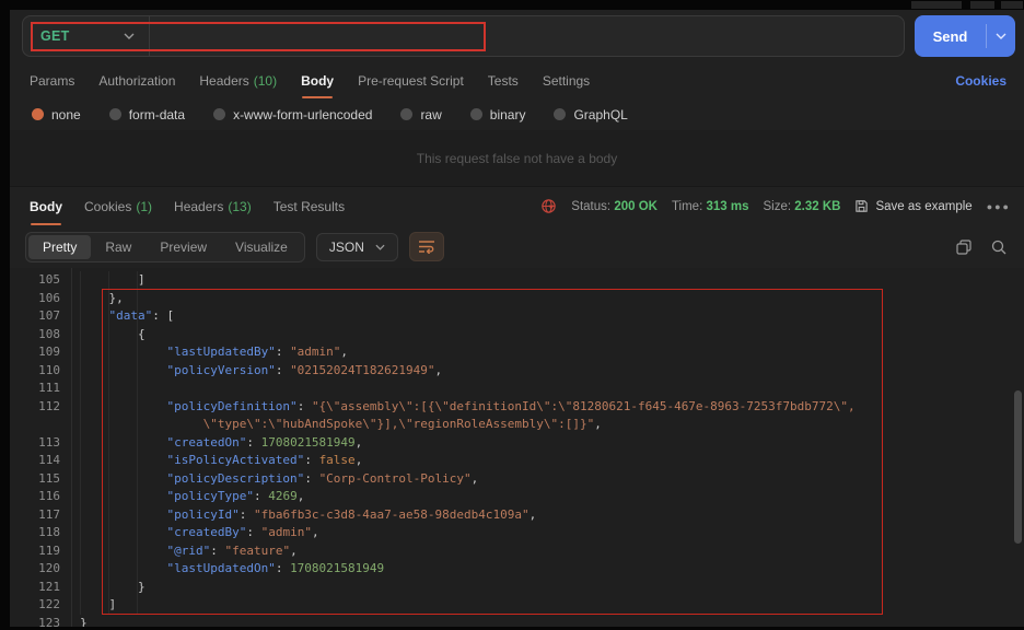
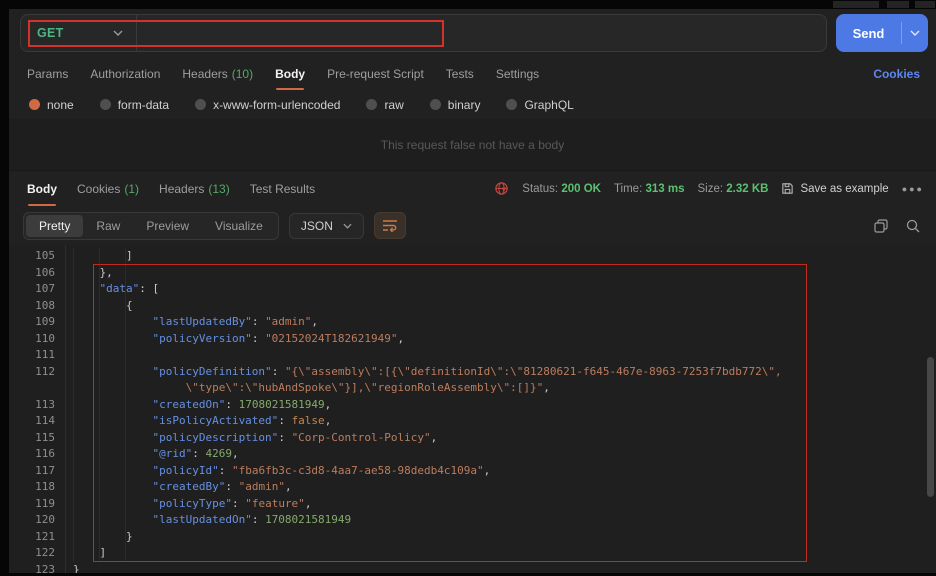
  GET
  Send
  Params
  Authorization
  Headers
  (10)
  Body
  Pre-request Script
  Tests
  Settings
  Cookies
  none
  form-data
  x-www-form-urlencoded
  raw
  binary
  GraphQL
  This request false not have a body
  Body
  Cookies
  (1)
  Headers
  (13)
  Test Results
  Status: 200 OK
  Time: 313 ms
  Size: 2.32 KB
  Save as example
  ●●●
  Pretty
  Raw
  Preview
  Visualize
  JSON
  105
  ]
  106
  },
  107
  "data": [
  108
  {
  109
  "lastUpdatedBy": "admin",
  110
  "policyVersion": "02152024T182621949",
  111
  112
  "policyDefinition": "{\"assembly\":[{\"definitionId\":\"81280621-f645-467e-8963-7253f7bdb772\",
  \"type\":\"hubAndSpoke\"}],\"regionRoleAssembly\":[]}",
  113
  "createdOn": 1708021581949,
  114
  "isPolicyActivated": false,
  115
  "policyDescription": "Corp-Control-Policy",
  116
- "policyType": 4269,
+ "@rid": 4269,
  117
  "policyId": "fba6fb3c-c3d8-4aa7-ae58-98dedb4c109a",
  118
  "createdBy": "admin",
  119
- "@rid": "feature",
+ "policyType": "feature",
  120
  "lastUpdatedOn": 1708021581949
  121
  }
  122
  ]
  123
  }
